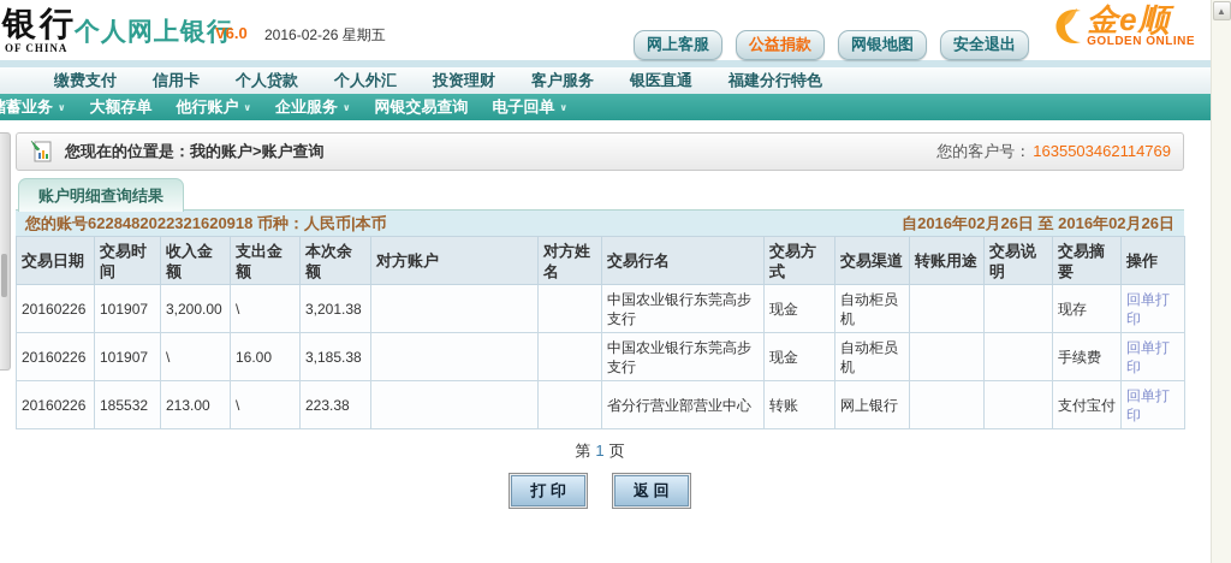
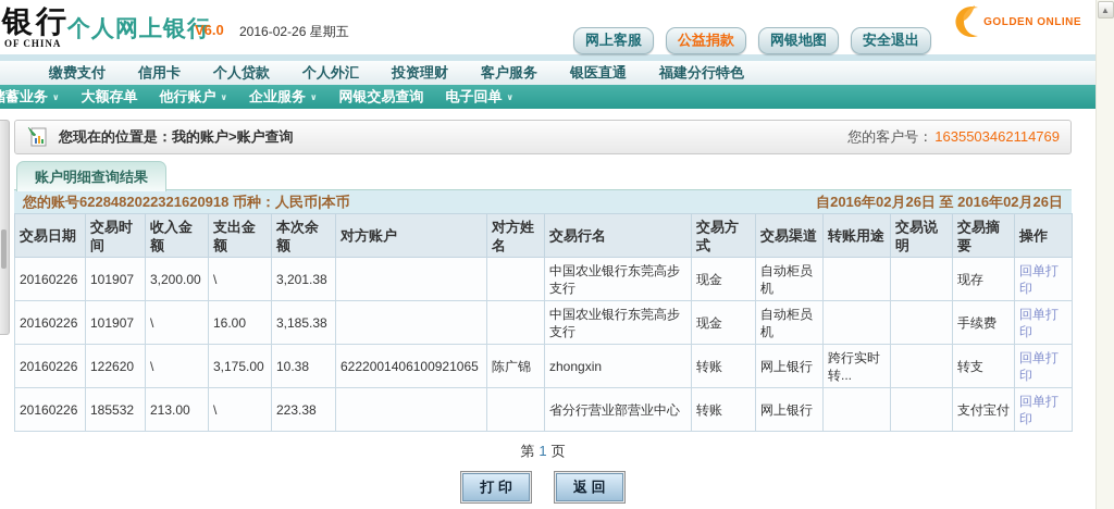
  银行
  OF CHINA
  个人网上银行
  V6.0
  2016-02-26 星期五
  网上客服
  公益捐款
  网银地图
  安全退出
- 金e顺
  GOLDEN ONLINE
  缴费支付
  信用卡
  个人贷款
  个人外汇
  投资理财
  客户服务
  银医直通
  福建分行特色
  蓄业务
  ∨
  大额存单
  他行账户
  ∨
  企业服务
  ∨
  网银交易查询
  电子回单
  ∨
  您现在的位置是：我的账户>账户查询
  您的客户号： 1635503462114769
  账户明细查询结果
  您的账号6228482022321620918 币种：人民币|本币
  自2016年02月26日 至 2016年02月26日
  交易日期	交易时间	收入金额	支出金额	本次余额	对方账户	对方姓名	交易行名	交易方式	交易渠道	转账用途	交易说明	交易摘要	操作
  20160226	101907	3,200.00	\	3,201.38			中国农业银行东莞高步支行	现金	自动柜员机			现存	回单打印
  20160226	101907	\	16.00	3,185.38			中国农业银行东莞高步支行	现金	自动柜员机			手续费	回单打印
+ 20160226	122620	\	3,175.00	10.38	6222001406100921065	陈广锦	zhongxin	转账	网上银行	跨行实时转...		转支	回单打印
  20160226	185532	213.00	\	223.38			省分行营业部营业中心	转账	网上银行			支付宝付	回单打印
  第 1 页
  打 印
  返 回
  ▲
